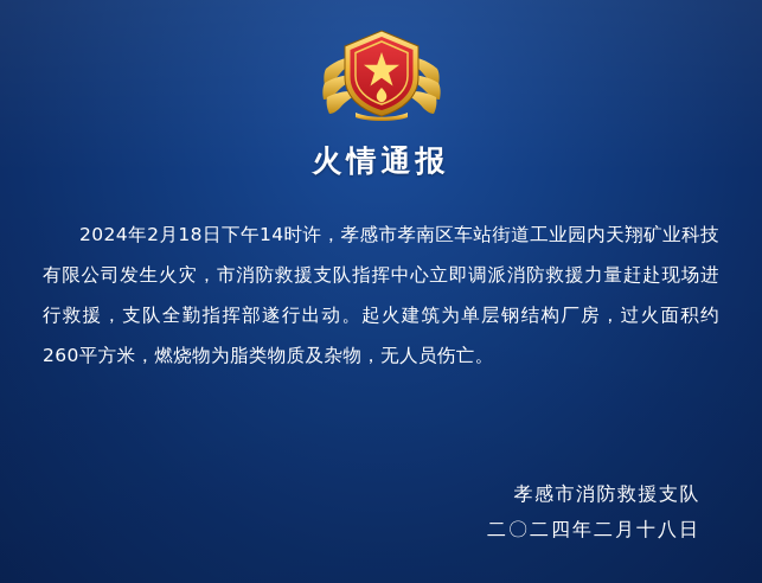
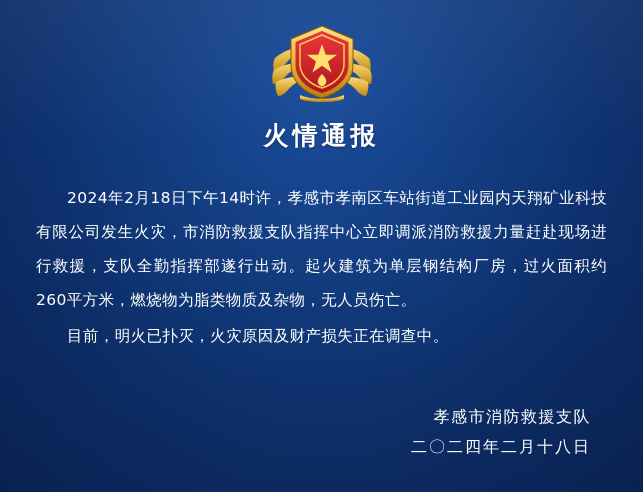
  火情通报
  2024年2月18日下午14时许，孝感市孝南区车站街道工业园内天翔矿业科技有限公司发生火灾，市消防救援支队指挥中心立即调派消防救援力量赶赴现场进行救援，支队全勤指挥部遂行出动。起火建筑为单层钢结构厂房，过火面积约260平方米，燃烧物为脂类物质及杂物，无人员伤亡。
+ 目前，明火已扑灭，火灾原因及财产损失正在调查中。
  孝感市消防救援支队
  二〇二四年二月十八日
